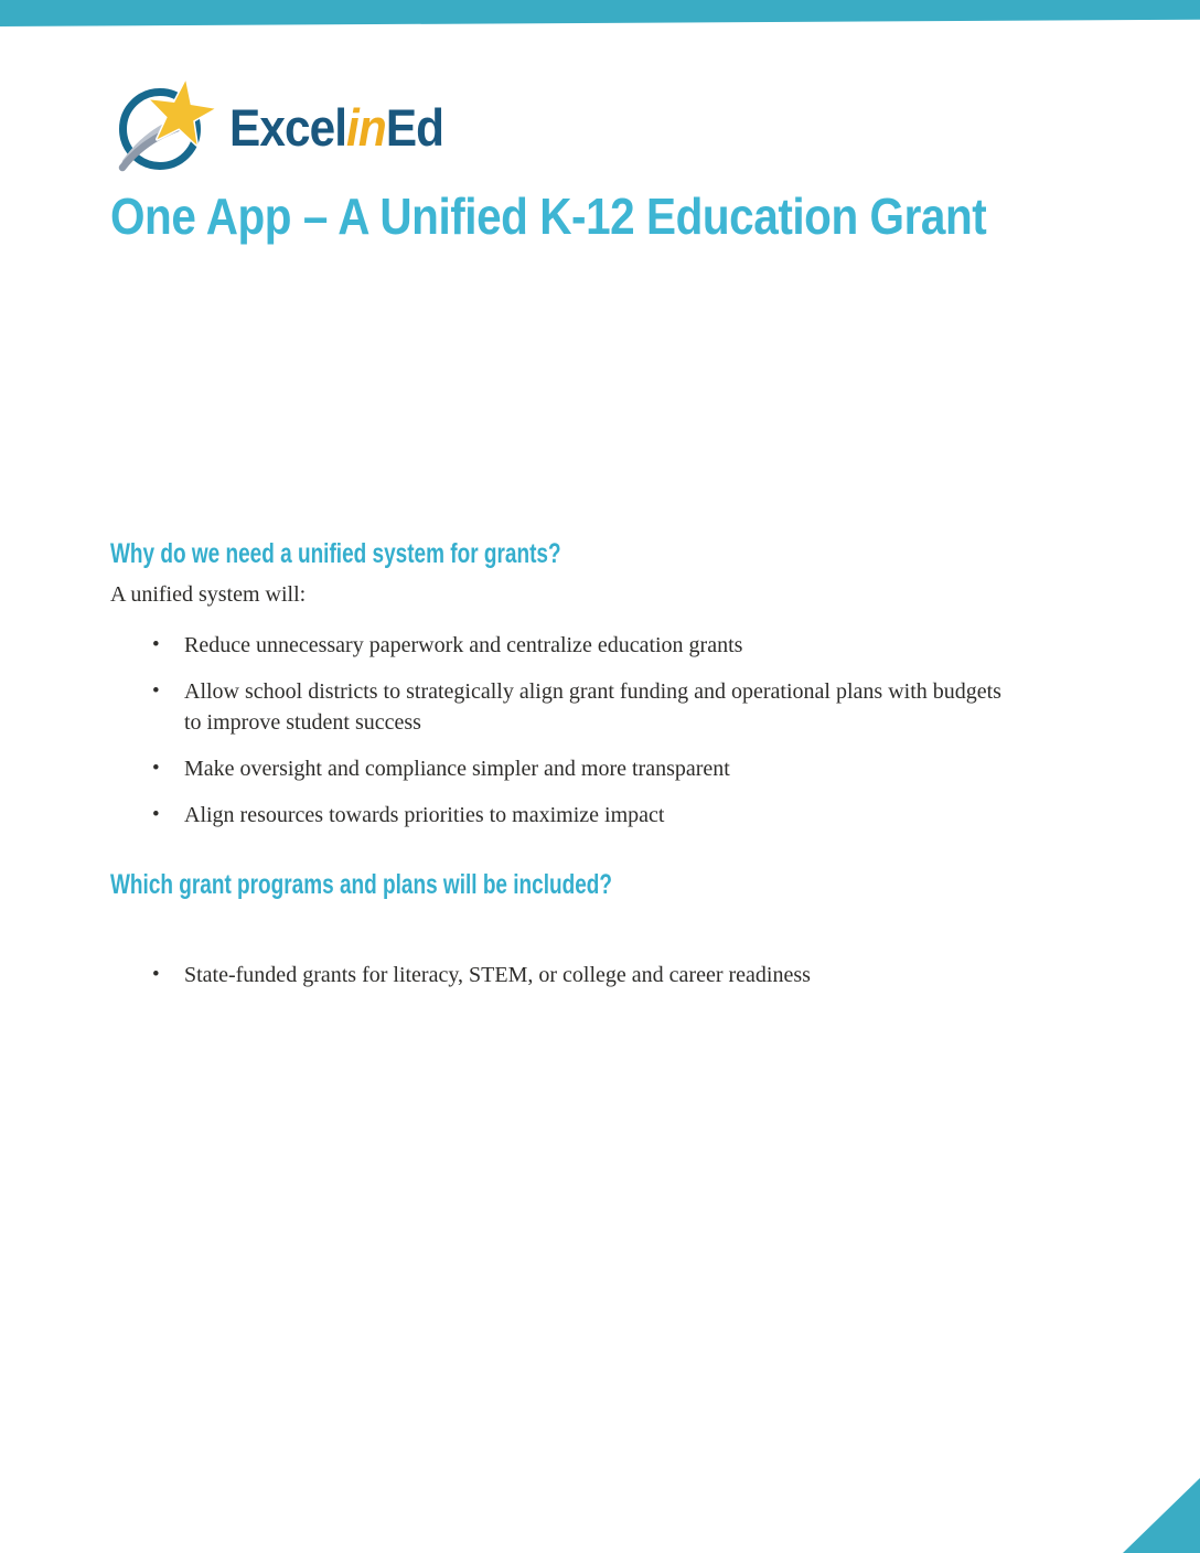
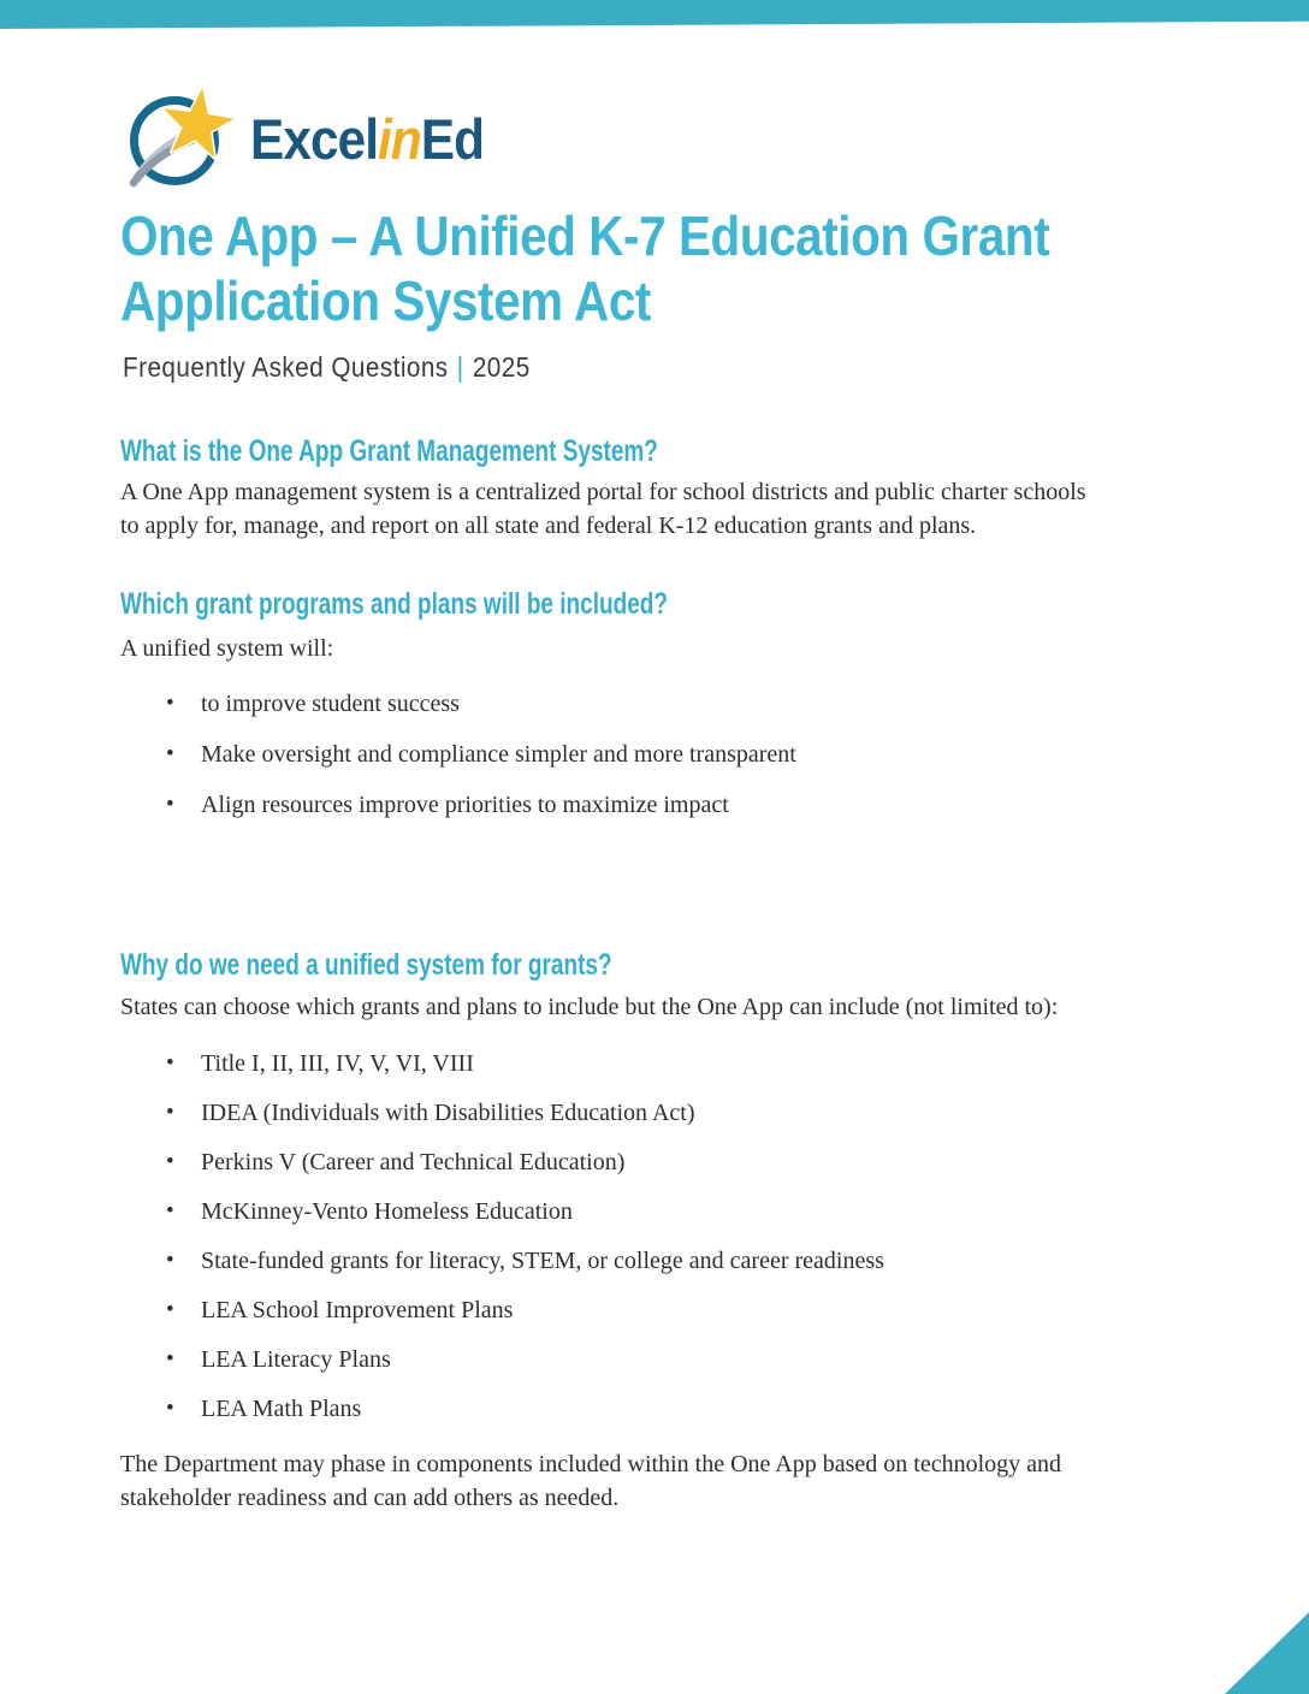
  ExcelinEd
- One App – A Unified K-12 Education Grant
+ One App – A Unified K-7 Education Grant
+ Application System Act
+ Frequently Asked Questions | 2025
+ What is the One App Grant Management System?
+ A One App management system is a centralized portal for school districts and public charter schools
+ to apply for, manage, and report on all state and federal K-12 education grants and plans.
- Why do we need a unified system for grants?
+ Which grant programs and plans will be included?
  A unified system will:
- Reduce unnecessary paperwork and centralize education grants
- Allow school districts to strategically align grant funding and operational plans with budgets
  to improve student success
  Make oversight and compliance simpler and more transparent
- Align resources towards priorities to maximize impact
+ Align resources improve priorities to maximize impact
- Which grant programs and plans will be included?
+ Why do we need a unified system for grants?
+ States can choose which grants and plans to include but the One App can include (not limited to):
+ Title I, II, III, IV, V, VI, VIII
+ IDEA (Individuals with Disabilities Education Act)
+ Perkins V (Career and Technical Education)
+ McKinney-Vento Homeless Education
  State-funded grants for literacy, STEM, or college and career readiness
+ LEA School Improvement Plans
+ LEA Literacy Plans
+ LEA Math Plans
+ The Department may phase in components included within the One App based on technology and
+ stakeholder readiness and can add others as needed.
